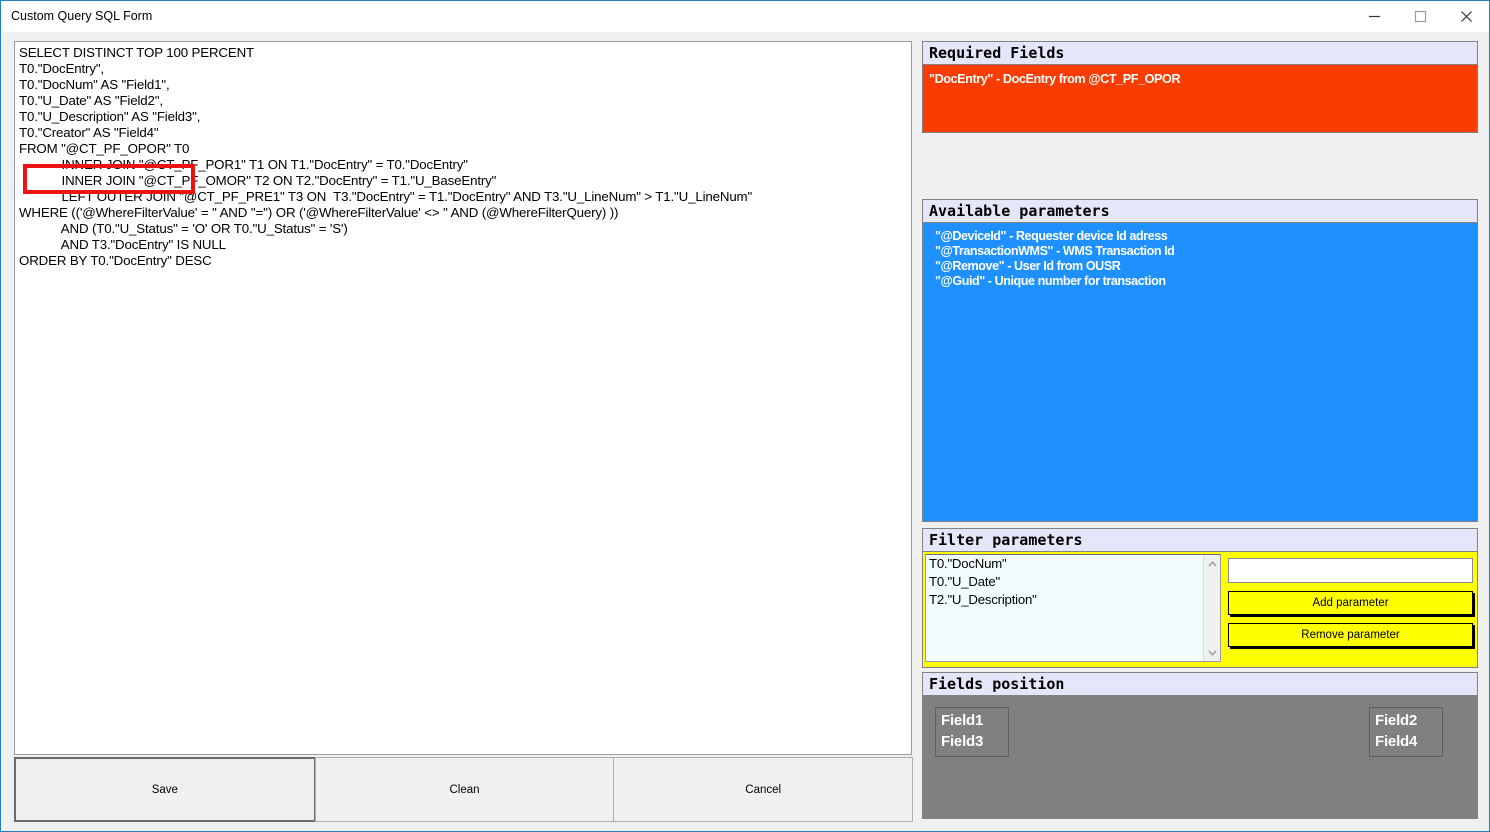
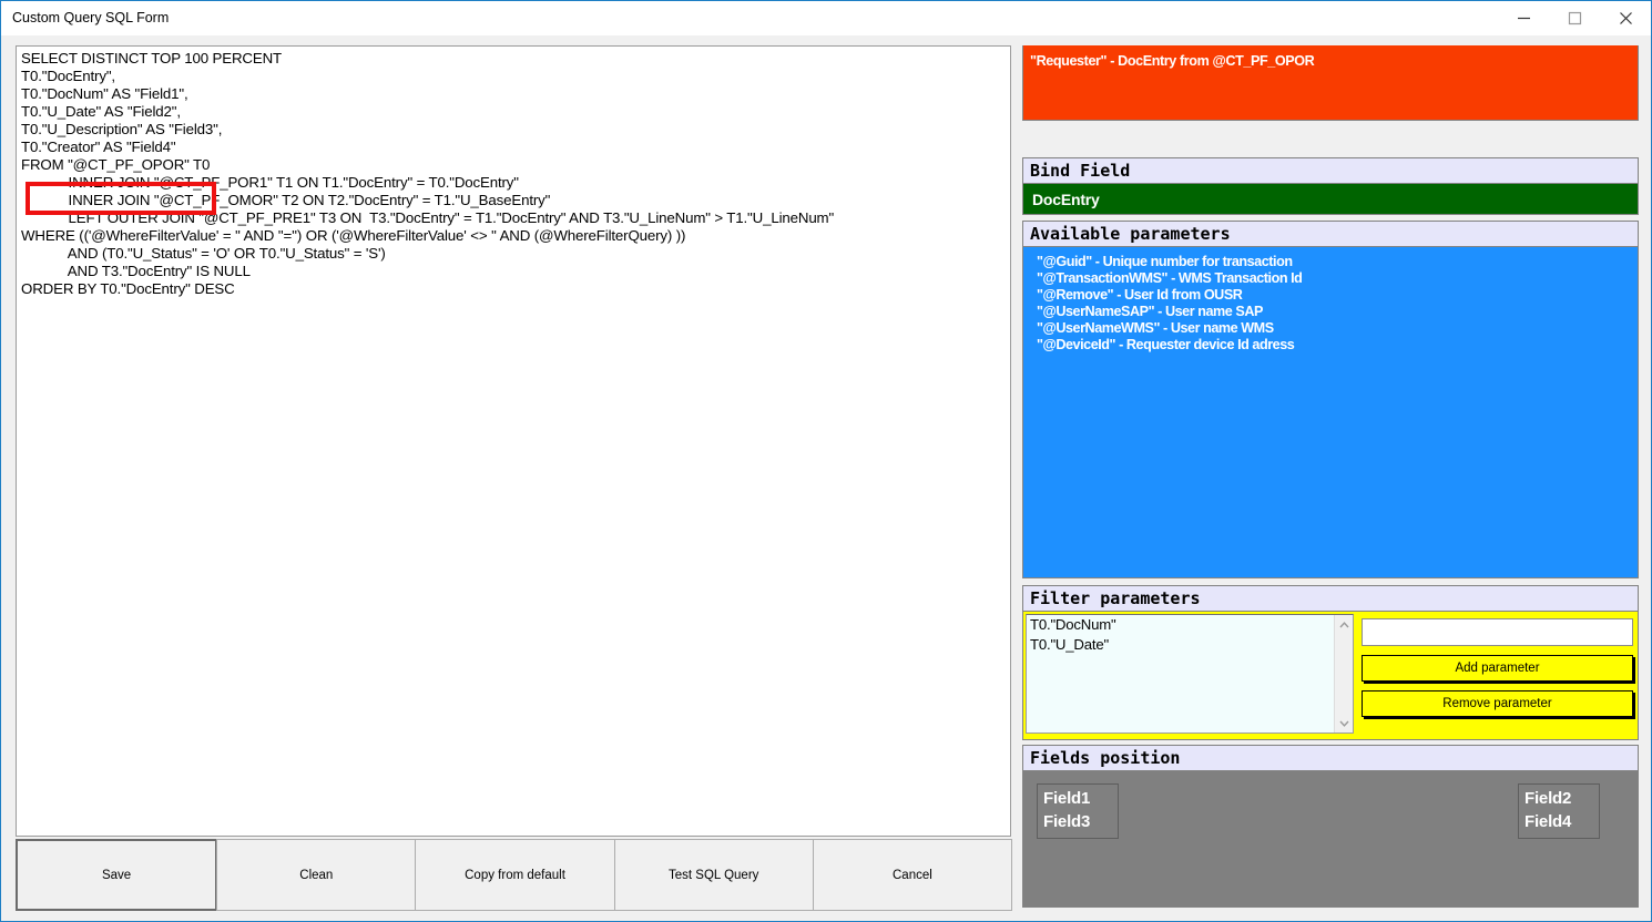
  Custom Query SQL Form
  SELECT DISTINCT TOP 100 PERCENT
  T0."DocEntry",
  T0."DocNum" AS "Field1",
  T0."U_Date" AS "Field2",
  T0."U_Description" AS "Field3",
  T0."Creator" AS "Field4"
  FROM "@CT_PF_OPOR" T0
  INNER JOIN "@CT_PF_POR1" T1 ON T1."DocEntry" = T0."DocEntry"
  INNER JOIN "@CT_PF_OMOR" T2 ON T2."DocEntry" = T1."U_BaseEntry"
  LEFT OUTER JOIN "@CT_PF_PRE1" T3 ON T3."DocEntry" = T1."DocEntry" AND T3."U_LineNum" > T1."U_LineNum"
  WHERE (('@WhereFilterValue' = '' AND ''='') OR ('@WhereFilterValue' <> '' AND (@WhereFilterQuery) ))
  AND (T0."U_Status" = 'O' OR T0."U_Status" = 'S')
  AND T3."DocEntry" IS NULL
  ORDER BY T0."DocEntry" DESC
  Save
  Clean
+ Copy from default
+ Test SQL Query
  Cancel
- Required Fields
- "DocEntry" - DocEntry from @CT_PF_OPOR
+ "Requester" - DocEntry from @CT_PF_OPOR
+ Bind Field
+ DocEntry
  Available parameters
- "@DeviceId" - Requester device Id adress
+ "@Guid" - Unique number for transaction
  "@TransactionWMS" - WMS Transaction Id
  "@Remove" - User Id from OUSR
+ "@UserNameSAP" - User name SAP
+ "@UserNameWMS" - User name WMS
- "@Guid" - Unique number for transaction
+ "@DeviceId" - Requester device Id adress
  Filter parameters
  T0."DocNum"
  T0."U_Date"
- T2."U_Description"
  Add parameter
  Remove parameter
  Fields position
  Field1
  Field3
  Field2
  Field4
